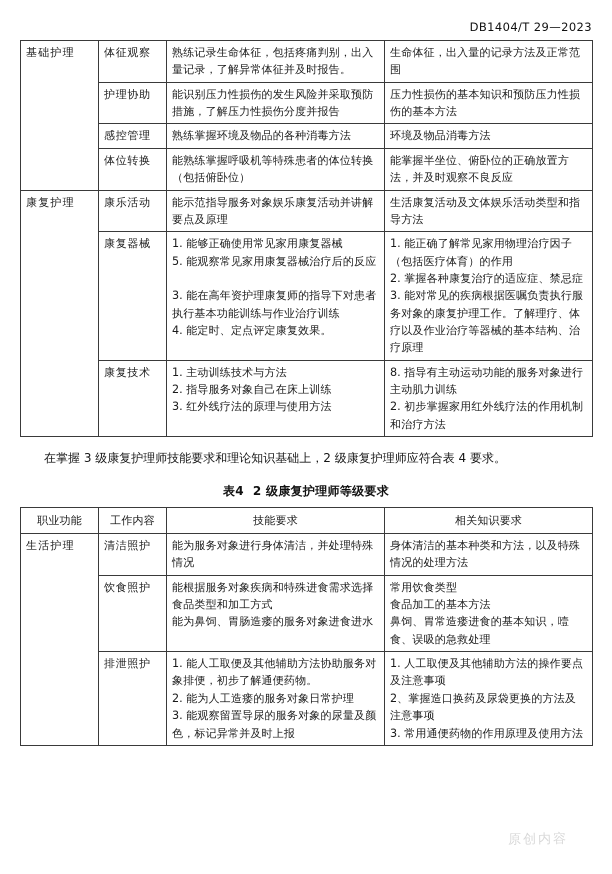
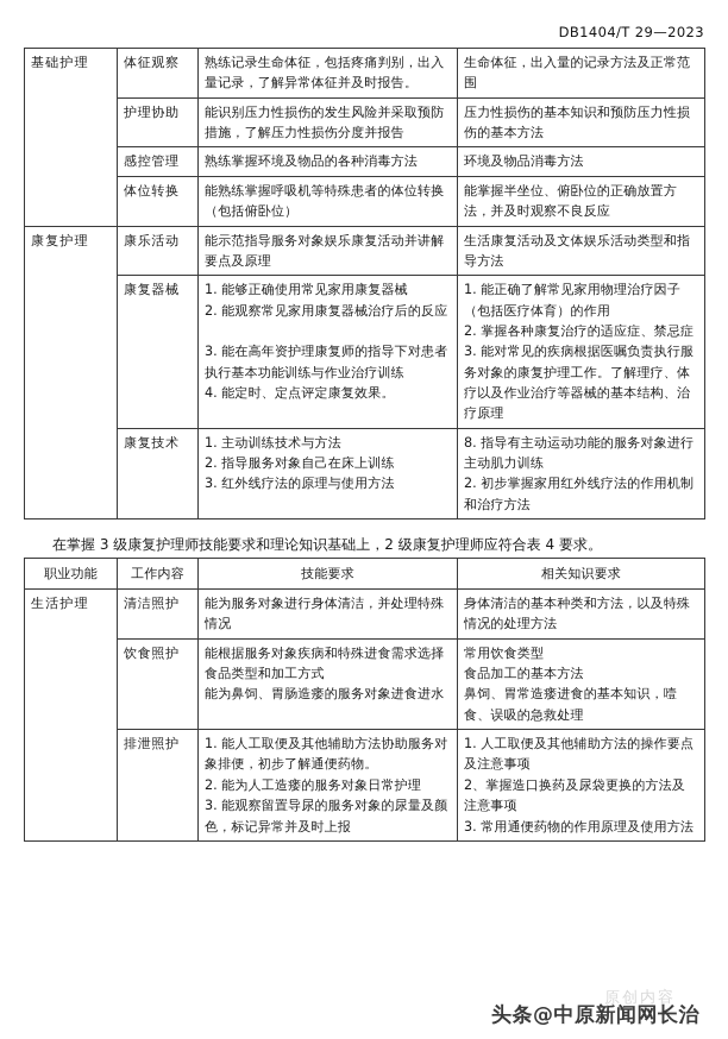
  DB1404/T 29—2023
  基础护理	体征观察	熟练记录生命体征，包括疼痛判别，出入量记录，了解异常体征并及时报告。	生命体征，出入量的记录方法及正常范围
  护理协助	能识别压力性损伤的发生风险并采取预防措施，了解压力性损伤分度并报告	压力性损伤的基本知识和预防压力性损伤的基本方法
  感控管理	熟练掌握环境及物品的各种消毒方法	环境及物品消毒方法
  体位转换	能熟练掌握呼吸机等特殊患者的体位转换（包括俯卧位）	能掌握半坐位、俯卧位的正确放置方法，并及时观察不良反应
  康复护理	康乐活动	能示范指导服务对象娱乐康复活动并讲解要点及原理	生活康复活动及文体娱乐活动类型和指导方法
- 康复器械	1. 能够正确使用常见家用康复器械5. 能观察常见家用康复器械治疗后的反应 3. 能在高年资护理康复师的指导下对患者执行基本功能训练与作业治疗训练4. 能定时、定点评定康复效果。	1. 能正确了解常见家用物理治疗因子（包括医疗体育）的作用2. 掌握各种康复治疗的适应症、禁忌症3. 能对常见的疾病根据医嘱负责执行服务对象的康复护理工作。了解理疗、体疗以及作业治疗等器械的基本结构、治疗原理
+ 康复器械	1. 能够正确使用常见家用康复器械2. 能观察常见家用康复器械治疗后的反应 3. 能在高年资护理康复师的指导下对患者执行基本功能训练与作业治疗训练4. 能定时、定点评定康复效果。	1. 能正确了解常见家用物理治疗因子（包括医疗体育）的作用2. 掌握各种康复治疗的适应症、禁忌症3. 能对常见的疾病根据医嘱负责执行服务对象的康复护理工作。了解理疗、体疗以及作业治疗等器械的基本结构、治疗原理
  康复技术	1. 主动训练技术与方法2. 指导服务对象自己在床上训练3. 红外线疗法的原理与使用方法	8. 指导有主动运动功能的服务对象进行主动肌力训练2. 初步掌握家用红外线疗法的作用机制和治疗方法
  在掌握 3 级康复护理师技能要求和理论知识基础上，2 级康复护理师应符合表 4 要求。
- 表4 2 级康复护理师等级要求
  职业功能	工作内容	技能要求	相关知识要求
  生活护理	清洁照护	能为服务对象进行身体清洁，并处理特殊情况	身体清洁的基本种类和方法，以及特殊情况的处理方法
  饮食照护	能根据服务对象疾病和特殊进食需求选择食品类型和加工方式能为鼻饲、胃肠造瘘的服务对象进食进水	常用饮食类型食品加工的基本方法鼻饲、胃常造瘘进食的基本知识，噎食、误吸的急救处理
  排泄照护	1. 能人工取便及其他辅助方法协助服务对象排便，初步了解通便药物。2. 能为人工造瘘的服务对象日常护理3. 能观察留置导尿的服务对象的尿量及颜色，标记异常并及时上报	1. 人工取便及其他辅助方法的操作要点及注意事项2、掌握造口换药及尿袋更换的方法及注意事项3. 常用通便药物的作用原理及使用方法
  原创内容
+ 头条@中原新闻网长治
